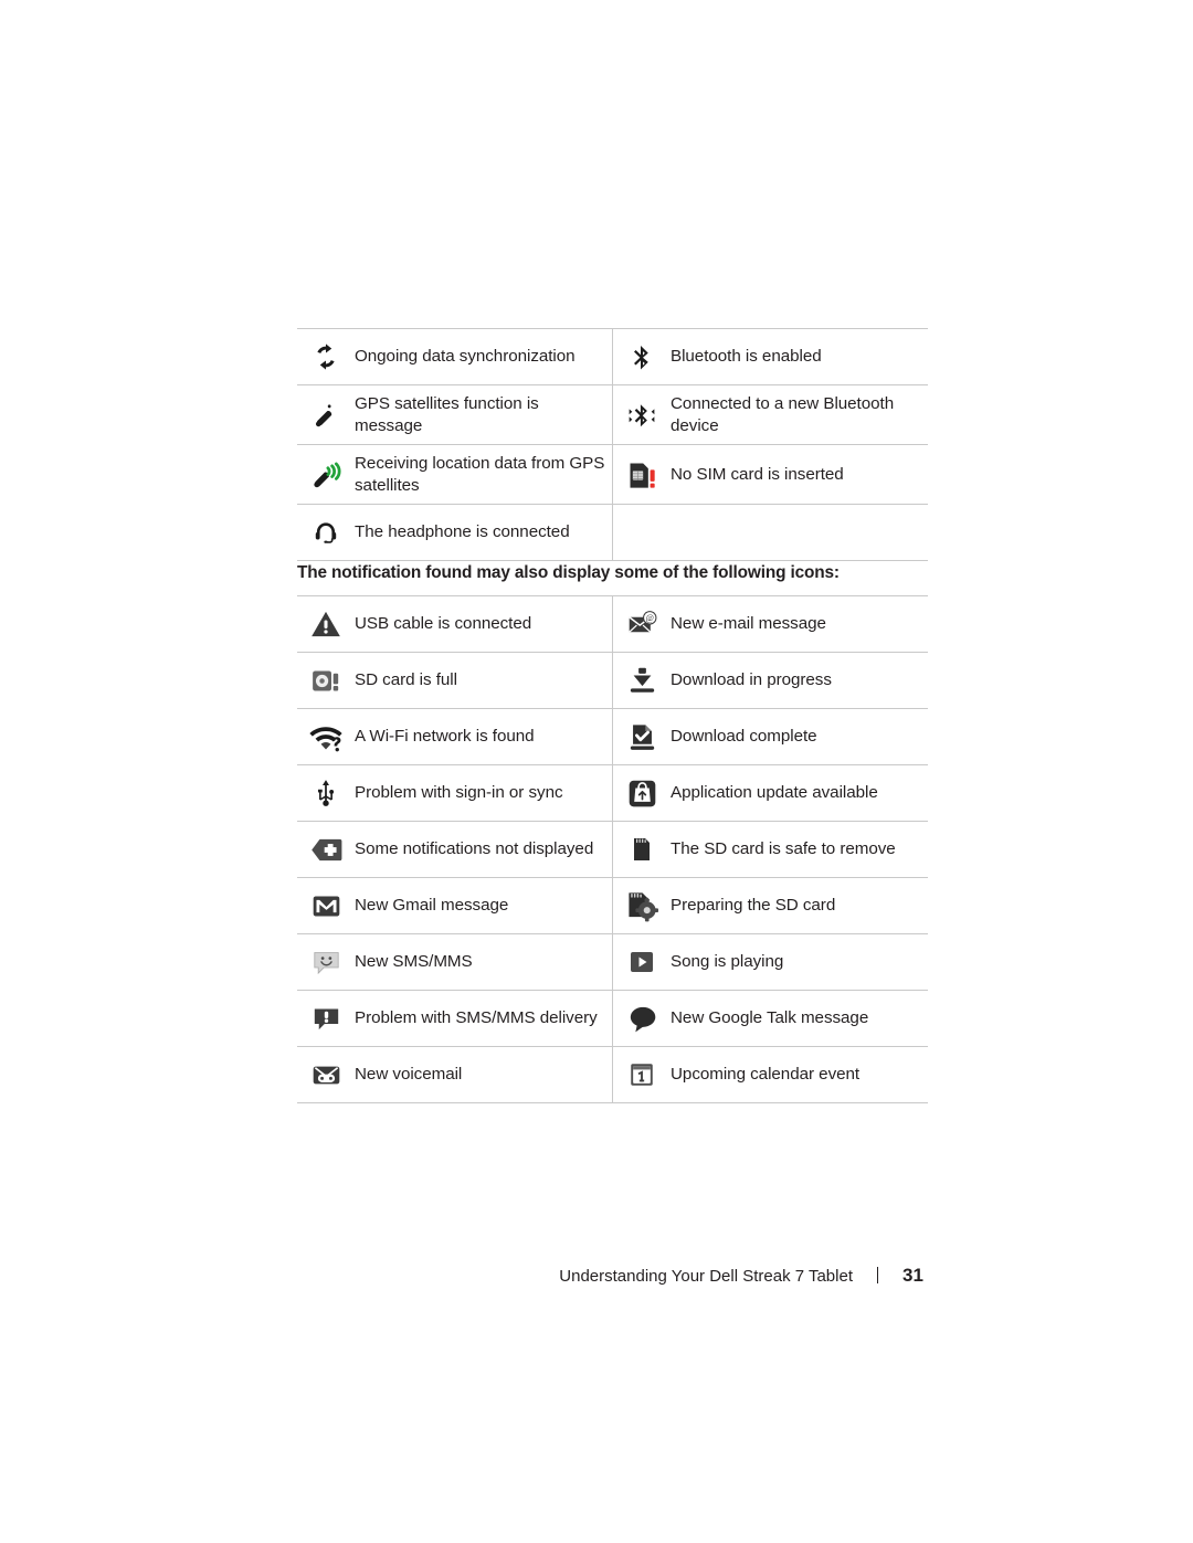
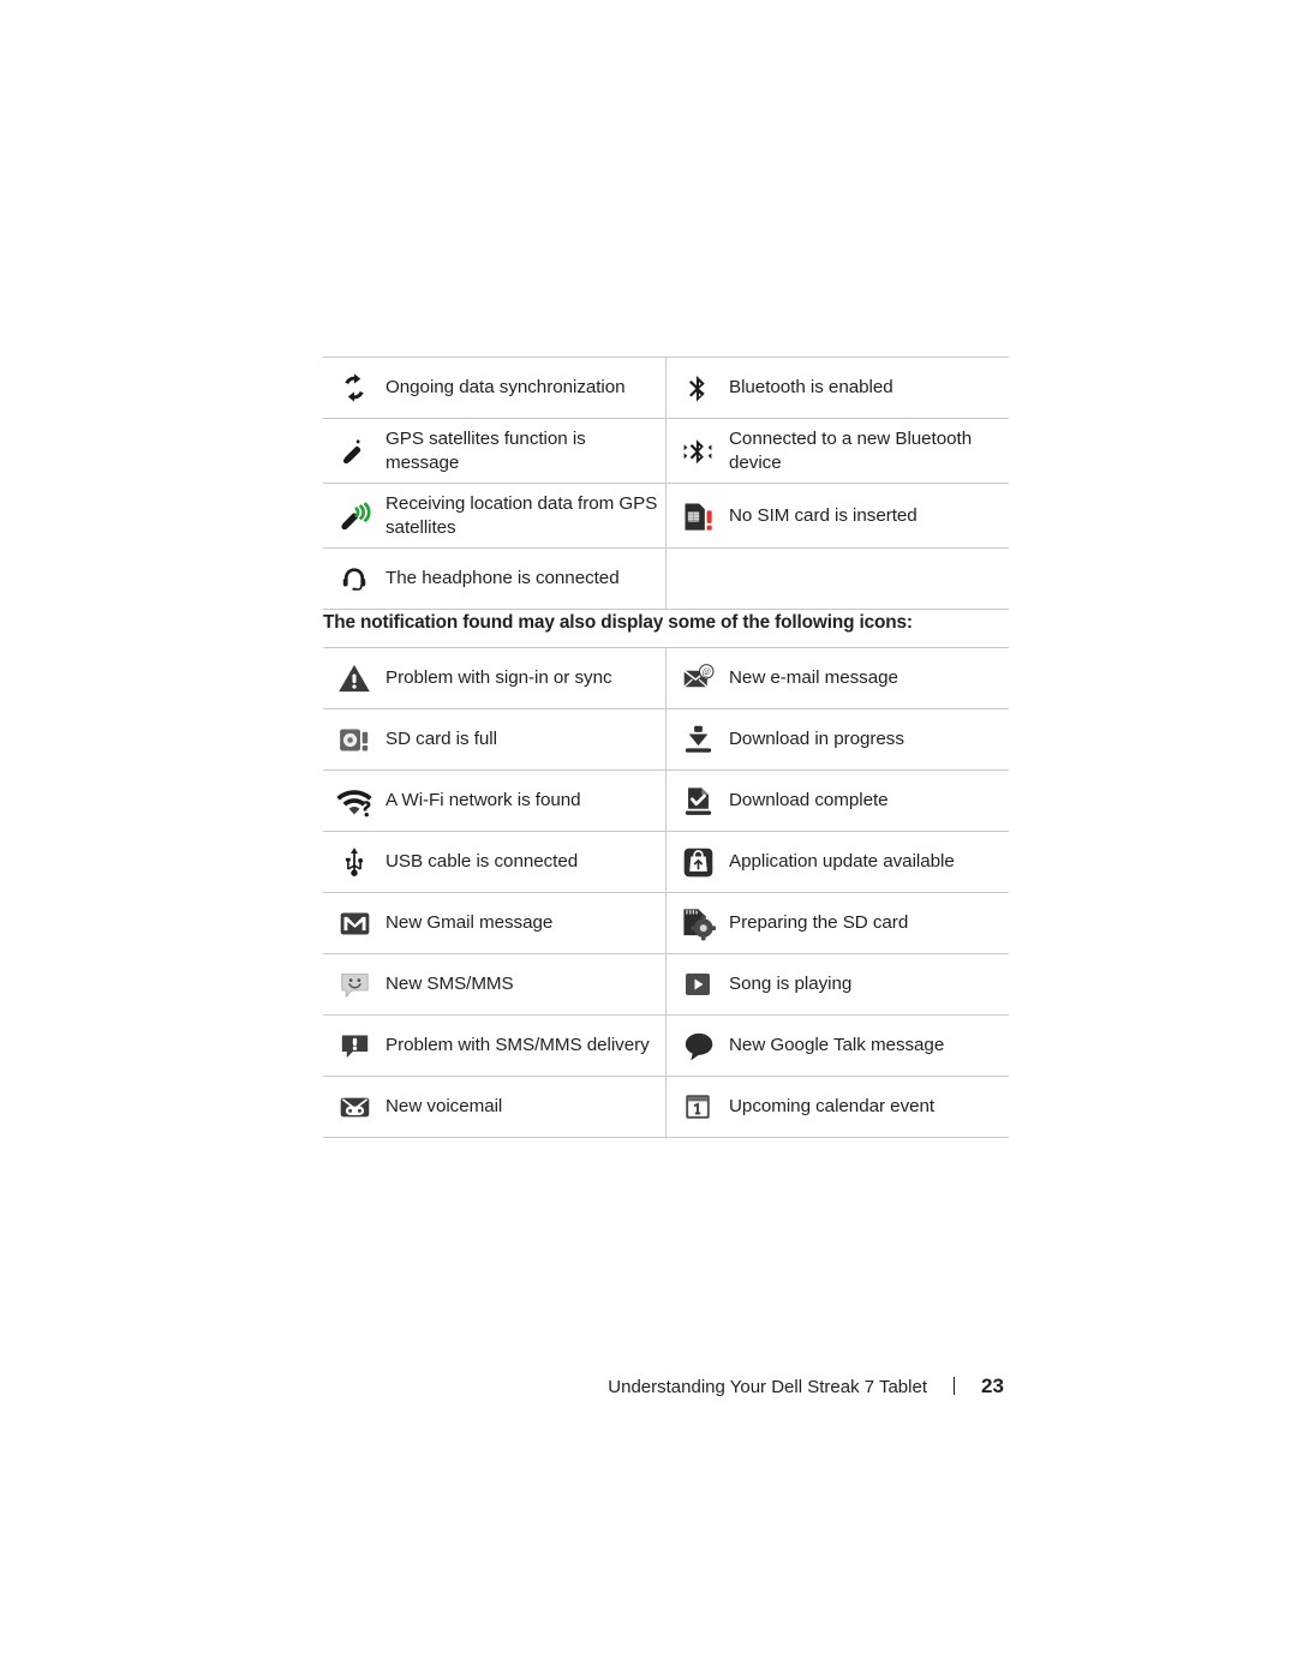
  Ongoing data synchronization	Bluetooth is enabled
  GPS satellites function is message	Connected to a new Bluetooth device
  Receiving location data from GPS satellites	No SIM card is inserted
  The headphone is connected
  The notification found may also display some of the following icons:
- USB cable is connected	@New e-mail message
+ Problem with sign-in or sync	@New e-mail message
  SD card is full	Download in progress
  A Wi-Fi network is found	Download complete
- Problem with sign-in or sync	Application update available
+ USB cable is connected	Application update available
- Some notifications not displayed	The SD card is safe to remove
  New Gmail message	Preparing the SD card
  New SMS/MMS	Song is playing
  Problem with SMS/MMS delivery	New Google Talk message
  New voicemail	Upcoming calendar event
  Understanding Your Dell Streak 7 Tablet
- 31
+ 23
